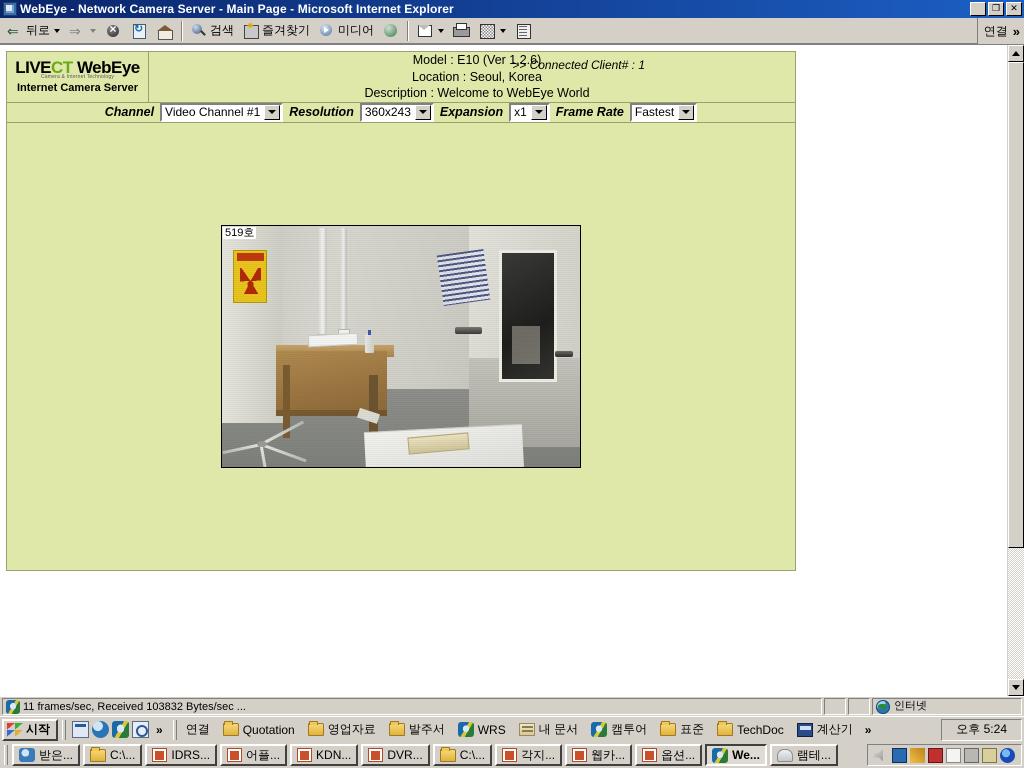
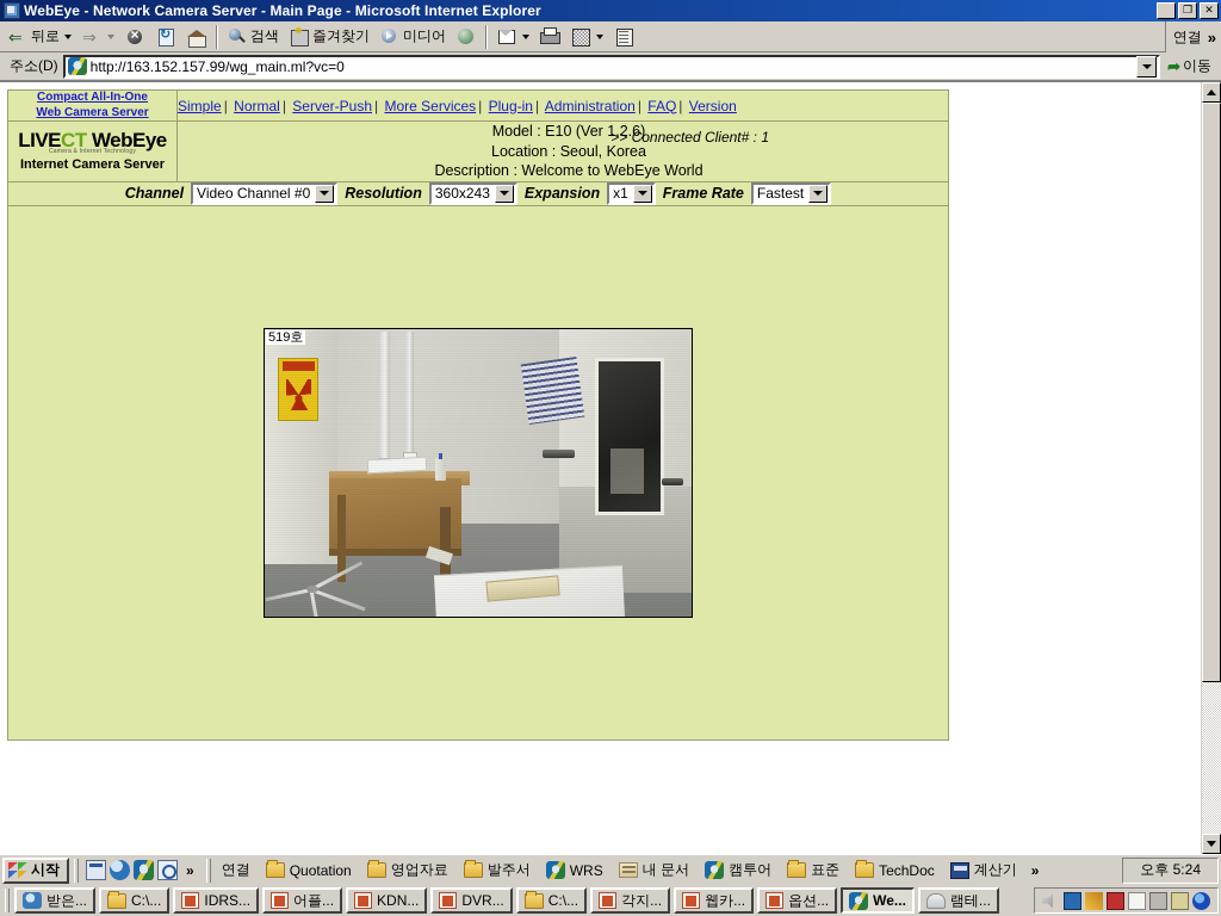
  WebEye - Network Camera Server - Main Page - Microsoft Internet Explorer
  _
  ❐
  ✕
  뒤로
  검색
  즐겨찾기
  미디어
  연결
  »
+ 주소(D)
+ http://163.152.157.99/wg_main.ml?vc=0
+ ➦
+ 이동
+ Compact All-In-One Web Camera Server	Simple | Normal | Server-Push | More Services | Plug-in | Administration | FAQ | Version
  LIVECT WebEye Internet Camera Server	>> Connected Client# : 1 Model : E10 (Ver 1.2.6) Location : Seoul, Korea Description : Welcome to WebEye World
- Channel Video Channel #1 Resolution 360x243 Expansion x1 Frame Rate Fastest
+ Channel Video Channel #0 Resolution 360x243 Expansion x1 Frame Rate Fastest
  519호
- 11 frames/sec, Received 103832 Bytes/sec ...
- 인터넷
  시작
  »
  연결
  Quotation
  영업자료
  발주서
  WRS
  내 문서
  캠투어
  표준
  TechDoc
  계산기
  »
  오후 5:24
  받은...
  C:\...
  IDRS...
  어플...
  KDN...
  DVR...
  C:\...
  각지...
  웹카...
  옵션...
  We...
  램테...
